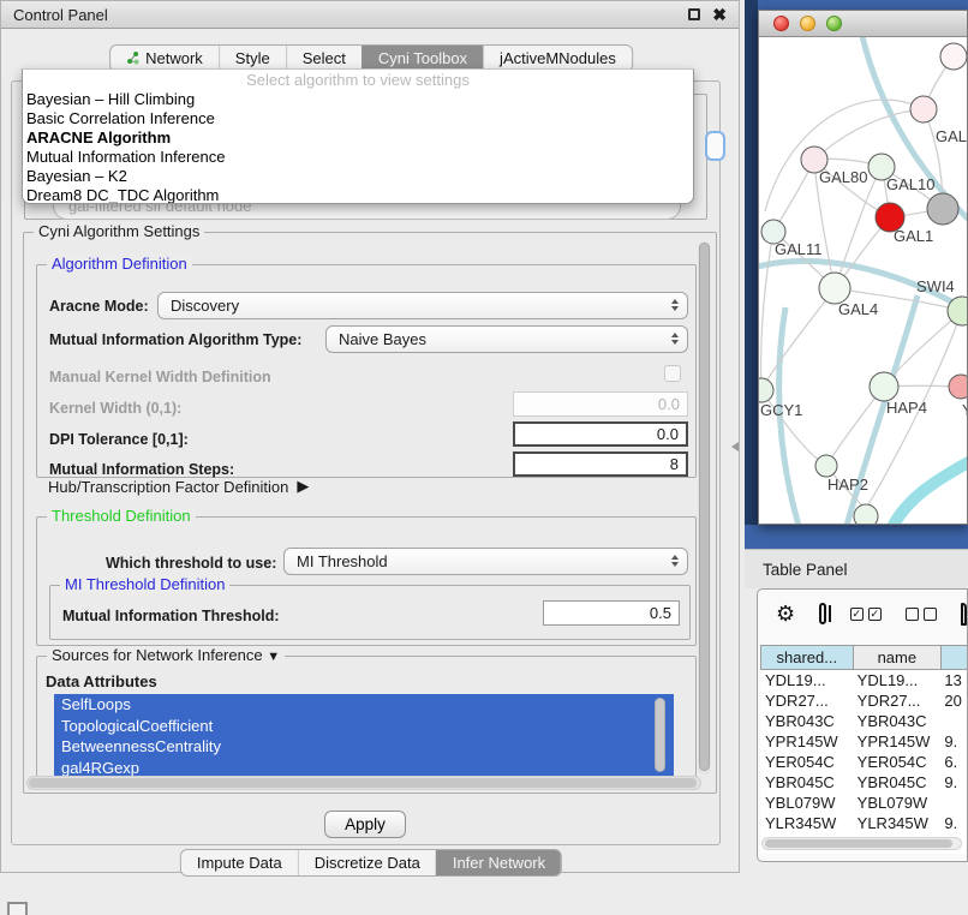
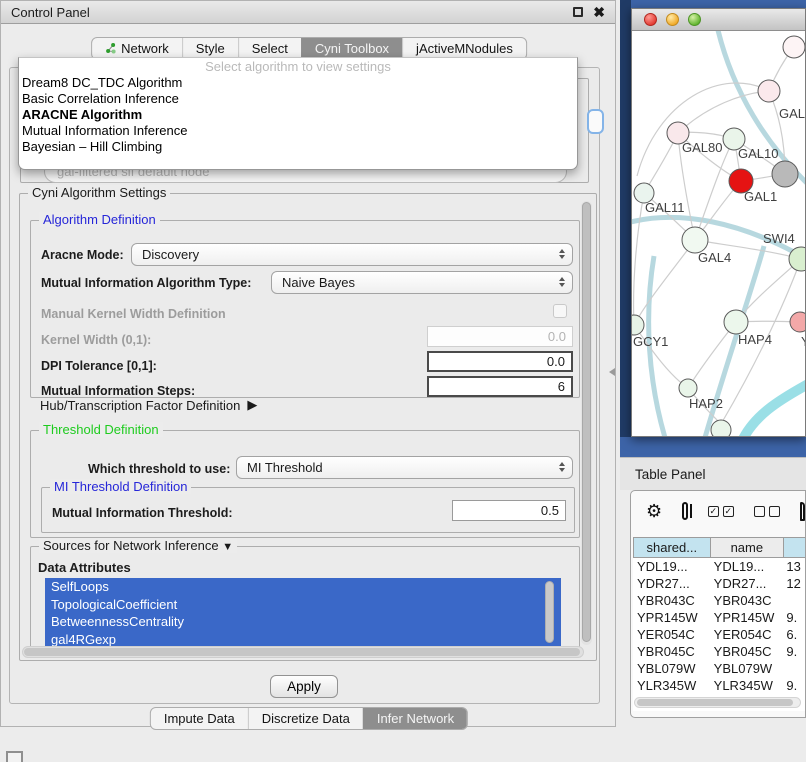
  Control Panel
  ✖
  Network
  Style
  Select
  Cyni Toolbox
  jActiveMNodules
  gal-filtered sif default node
  Cyni Algorithm Settings
  Algorithm Definition
  Aracne Mode:
  Discovery
  Mutual Information Algorithm Type:
  Naive Bayes
  Manual Kernel Width Definition
  Kernel Width (0,1):
  0.0
  DPI Tolerance [0,1]:
  0.0
  Mutual Information Steps:
- 8
+ 6
  Hub/Transcription Factor Definition
  ▶
  Threshold Definition
  Which threshold to use:
  MI Threshold
  MI Threshold Definition
  Mutual Information Threshold:
  0.5
  Sources for Network Inference ▼
  Data Attributes
  SelfLoops
  TopologicalCoefficient
  BetweennessCentrality
  gal4RGexp
  Apply
  Impute Data
  Discretize Data
  Infer Network
  Select algorithm to view settings
- Bayesian – Hill Climbing
+ Dream8 DC_TDC Algorithm
  Basic Correlation Inference
  ARACNE Algorithm
  Mutual Information Inference
- Bayesian – K2
- Dream8 DC_TDC Algorithm
+ Bayesian – Hill Climbing
  GAL80
  GAL10
  GAL1
  GAL11
  SWI4
  GAL4
  GCY1
  HAP4
  HAP2
  GAL
  Table Panel
  ⚙
  ✓
  ✓
  shared...
  name
  YDL19...
  YDL19...
  13
  YDR27...
  YDR27...
- 20
+ 12
  YBR043C
  YBR043C
  YPR145W
  YPR145W
  9.
  YER054C
  YER054C
  6.
  YBR045C
  YBR045C
  9.
  YBL079W
  YBL079W
  YLR345W
  YLR345W
  9.
